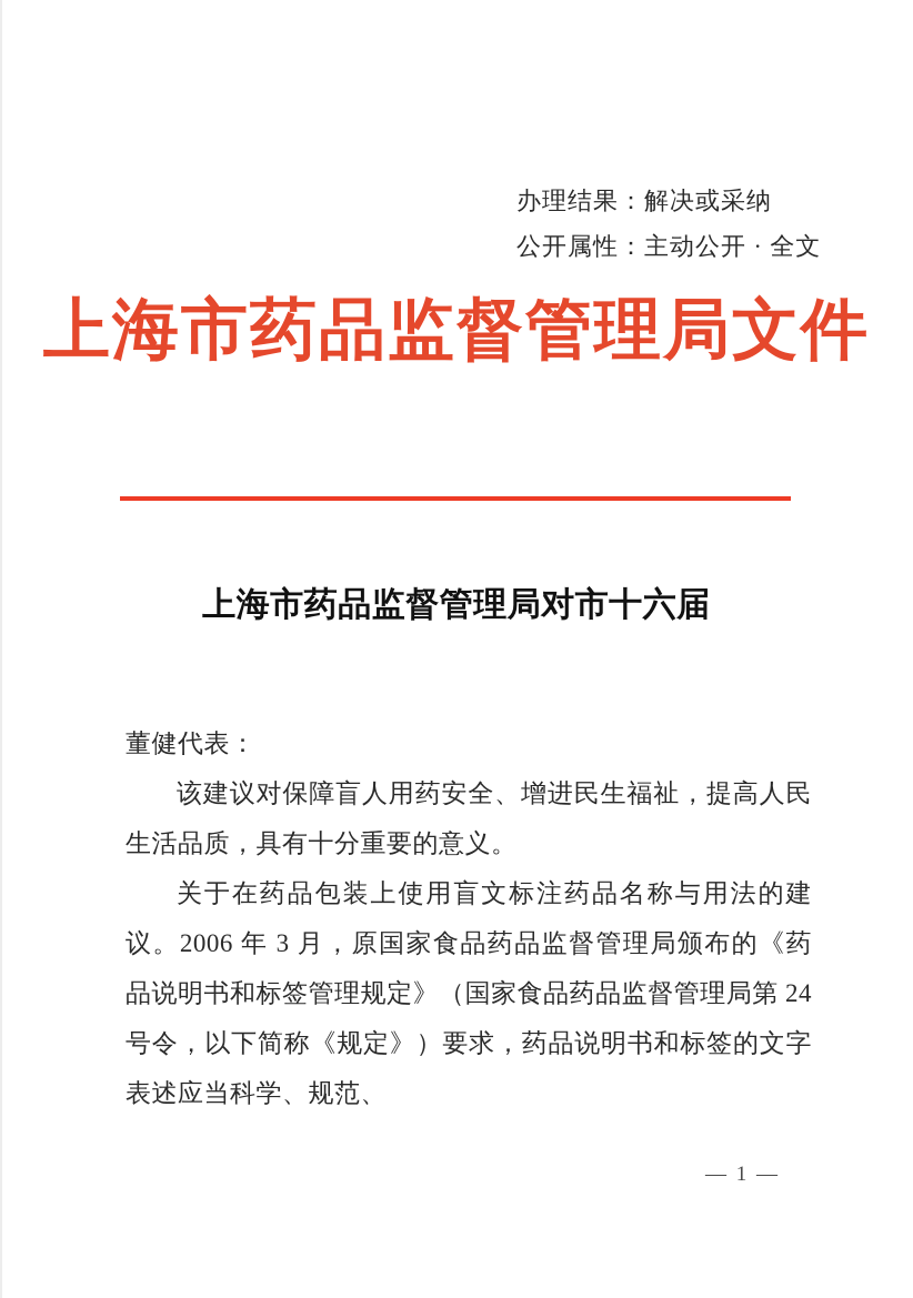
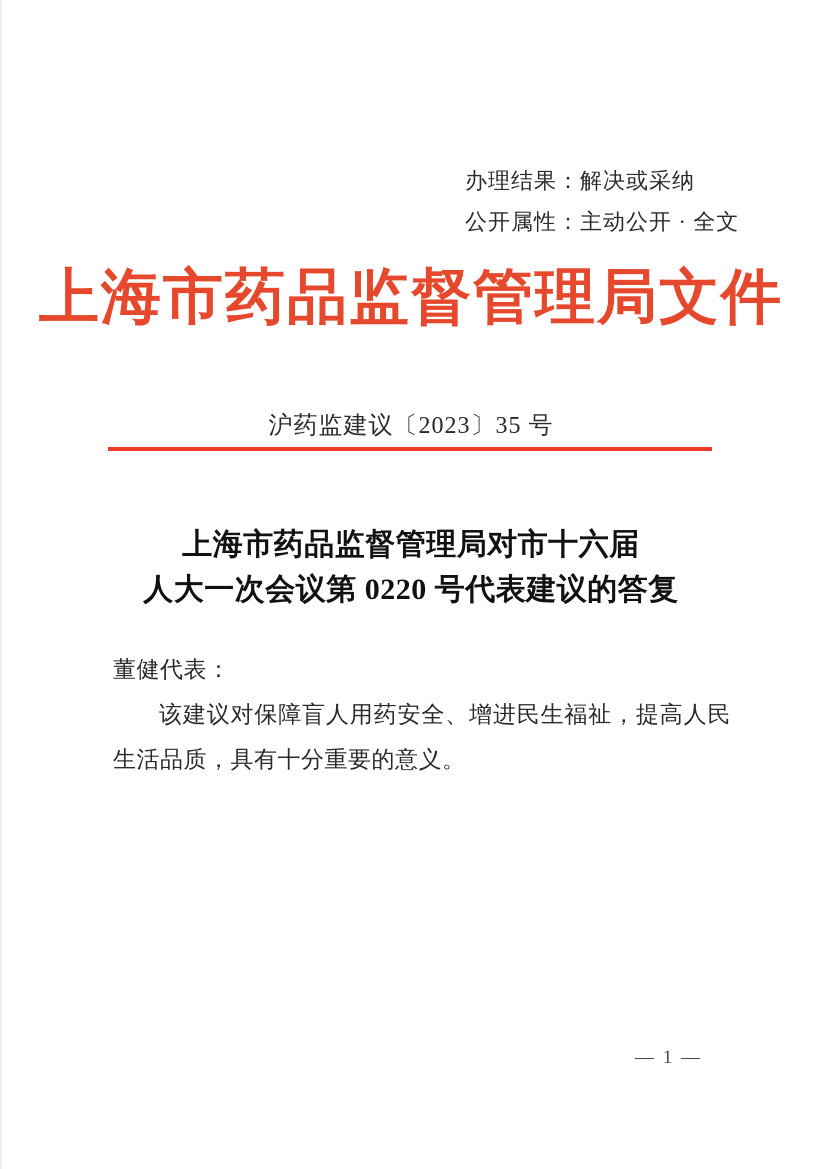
  办理结果：解决或采纳
  公开属性：主动公开 · 全文
  上海市药品监督管理局文件
+ 沪药监建议〔2023〕35 号
  上海市药品监督管理局对市十六届
+ 人大一次会议第 0220 号代表建议的答复
  董健代表：
  该建议对保障盲人用药安全、增进民生福祉，提高人民生活品质，具有十分重要的意义。
- 关于在药品包装上使用盲文标注药品名称与用法的建议。2006 年 3 月，原国家食品药品监督管理局颁布的《药品说明书和标签管理规定》（国家食品药品监督管理局第 24 号令，以下简称《规定》）要求，药品说明书和标签的文字表述应当科学、规范、
  — 1 —
